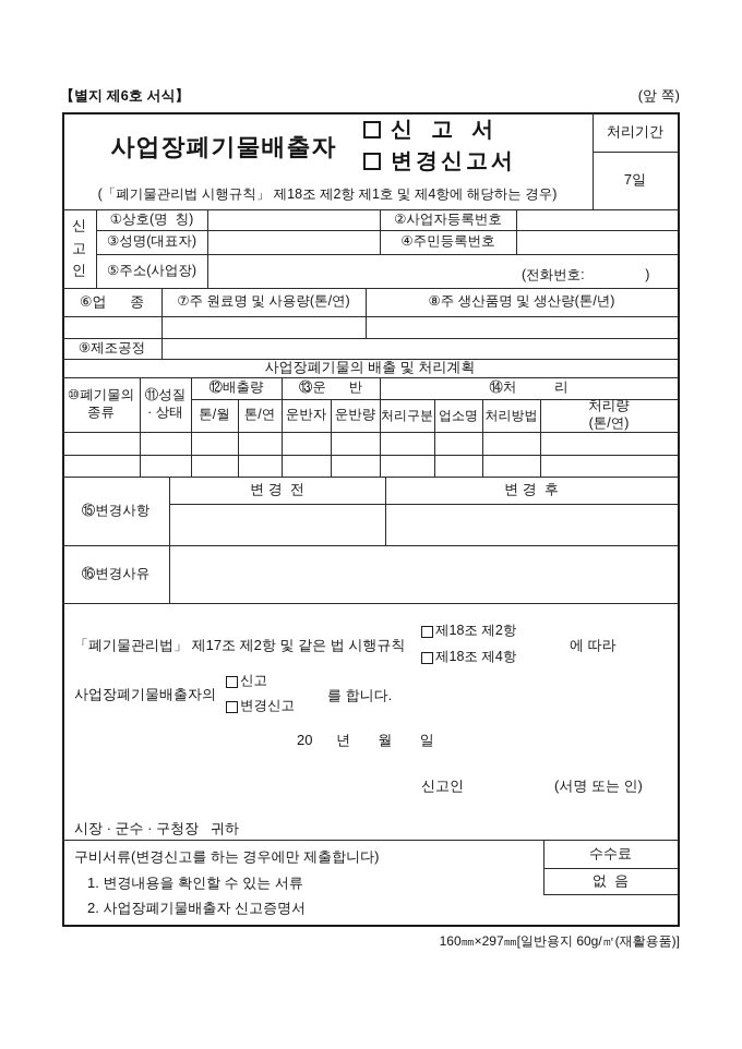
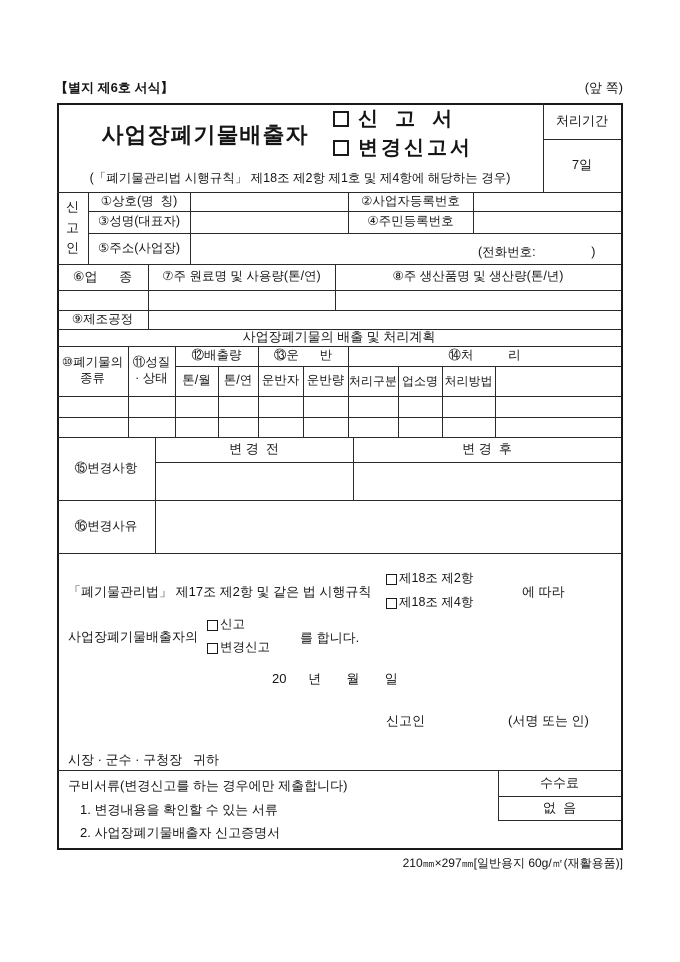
  【별지 제6호 서식】
  (앞 쪽)
  처리기간
  7일
  사업장폐기물배출자
  신 고 서
  변경신고서
  (「폐기물관리법 시행규칙」 제18조 제2항 제1호 및 제4항에 해당하는 경우)
  신
  고
  인
  ①상호(명 칭)
  ②사업자등록번호
  ③성명(대표자)
  ④주민등록번호
  ⑤주소(사업장)
  (전화번호: )
  ⑥업 종
  ⑦주 원료명 및 사용량(톤/연)
  ⑧주 생산품명 및 생산량(톤/년)
  ⑨제조공정
  사업장폐기물의 배출 및 처리계획
  ⑩폐기물의
  종류
  ⑪성질
  · 상태
  ⑫배출량
  톤/월
  톤/연
  ⑬운 반
  운반자
  운반량
  ⑭처 리
  처리구분
  업소명
  처리방법
- 처리량
- (톤/연)
  ⑮변경사항
  변 경 전
  변 경 후
  ⑯변경사유
  「폐기물관리법」 제17조 제2항 및 같은 법 시행규칙
  제18조 제2항
  제18조 제4항
  에 따라
  사업장폐기물배출자의
  신고
  변경신고
  를 합니다.
  20 년 월 일
  신고인
  (서명 또는 인)
  시장 · 군수 · 구청장 귀하
  구비서류(변경신고를 하는 경우에만 제출합니다)
  1. 변경내용을 확인할 수 있는 서류
  2. 사업장폐기물배출자 신고증명서
  수수료
  없 음
- 160㎜×297㎜[일반용지 60g/㎡(재활용품)]
+ 210㎜×297㎜[일반용지 60g/㎡(재활용품)]
